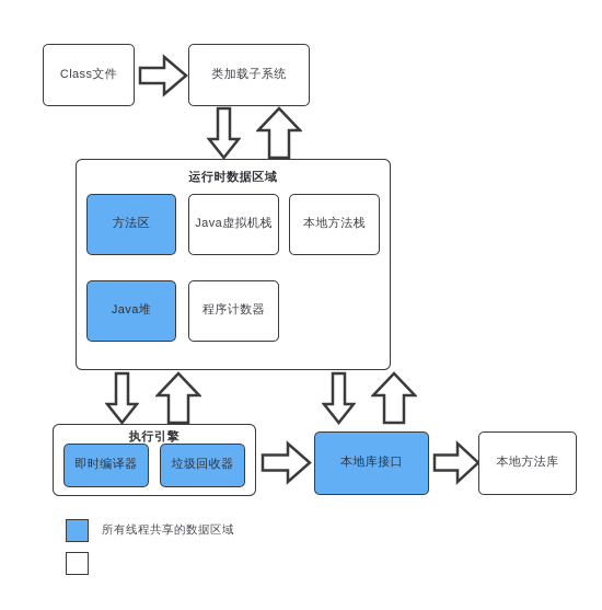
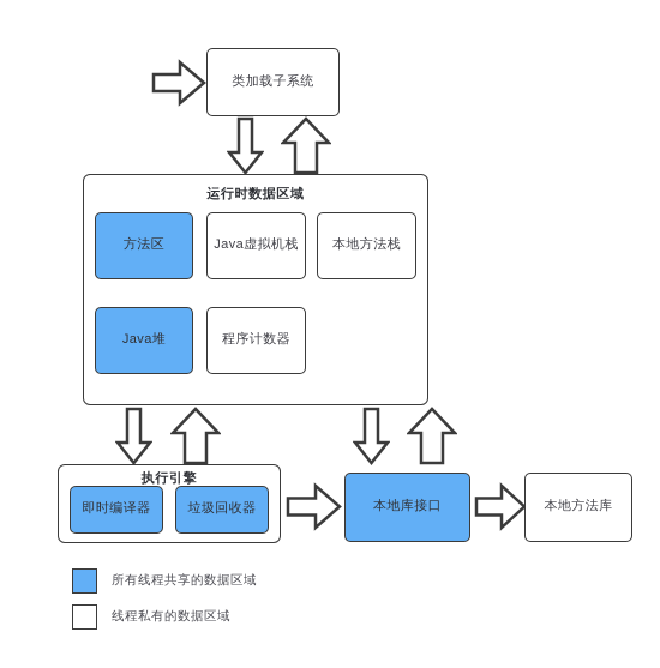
- Class文件
  类加载子系统
  运行时数据区域
  方法区
  Java虚拟机栈
  本地方法栈
  Java堆
  程序计数器
  执行引擎
  即时编译器
  垃圾回收器
  本地库接口
  本地方法库
  所有线程共享的数据区域
+ 线程私有的数据区域
